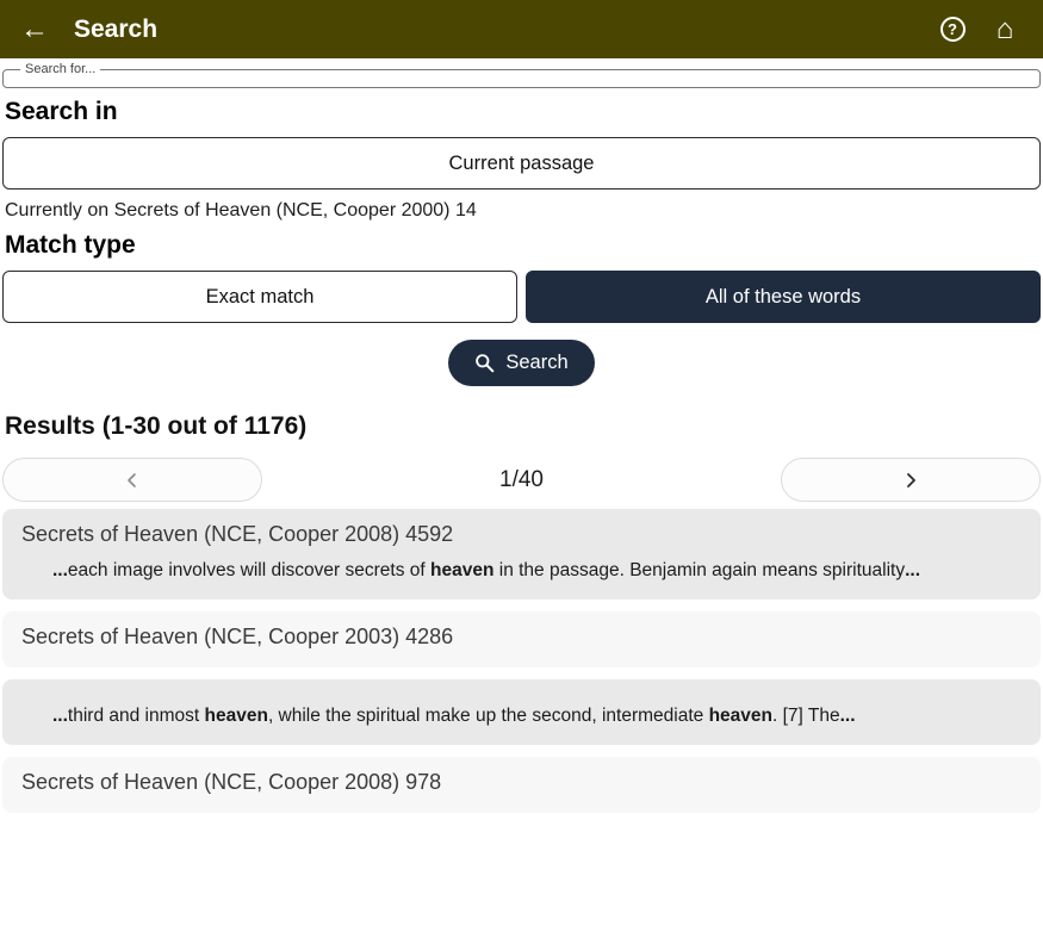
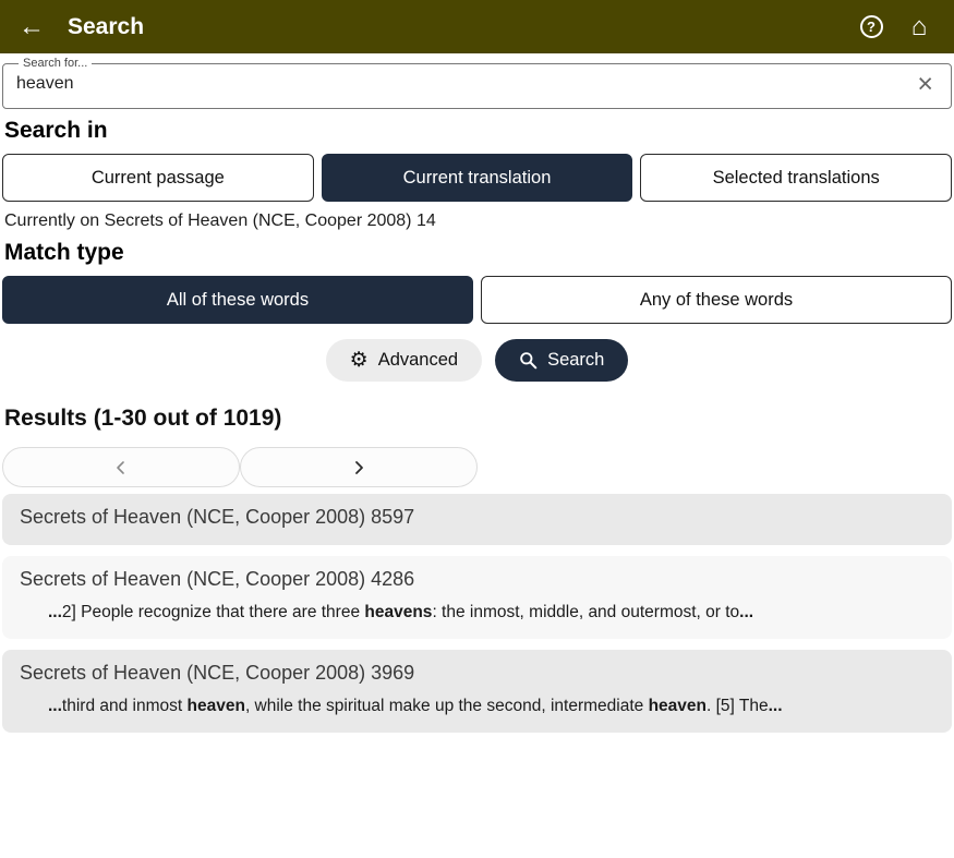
  ←
  Search
  ?
  ⌂
  Search for...
+ heaven
+ ×
  Search in
  Current passage
+ Current translation
+ Selected translations
- Currently on Secrets of Heaven (NCE, Cooper 2000) 14
+ Currently on Secrets of Heaven (NCE, Cooper 2008) 14
  Match type
- Exact match
  All of these words
+ Any of these words
+ ⚙
+ Advanced
  Search
- Results (1-30 out of 1176)
+ Results (1-30 out of 1019)
- 1/40
- Secrets of Heaven (NCE, Cooper 2008) 4592
+ Secrets of Heaven (NCE, Cooper 2008) 8597
- ...each image involves will discover secrets of heaven in the passage. Benjamin again means spirituality...
- Secrets of Heaven (NCE, Cooper 2003) 4286
+ Secrets of Heaven (NCE, Cooper 2008) 4286
+ ...2] People recognize that there are three heavens: the inmost, middle, and outermost, or to...
+ Secrets of Heaven (NCE, Cooper 2008) 3969
- ...third and inmost heaven, while the spiritual make up the second, intermediate heaven. [7] The...
+ ...third and inmost heaven, while the spiritual make up the second, intermediate heaven. [5] The...
- Secrets of Heaven (NCE, Cooper 2008) 978
